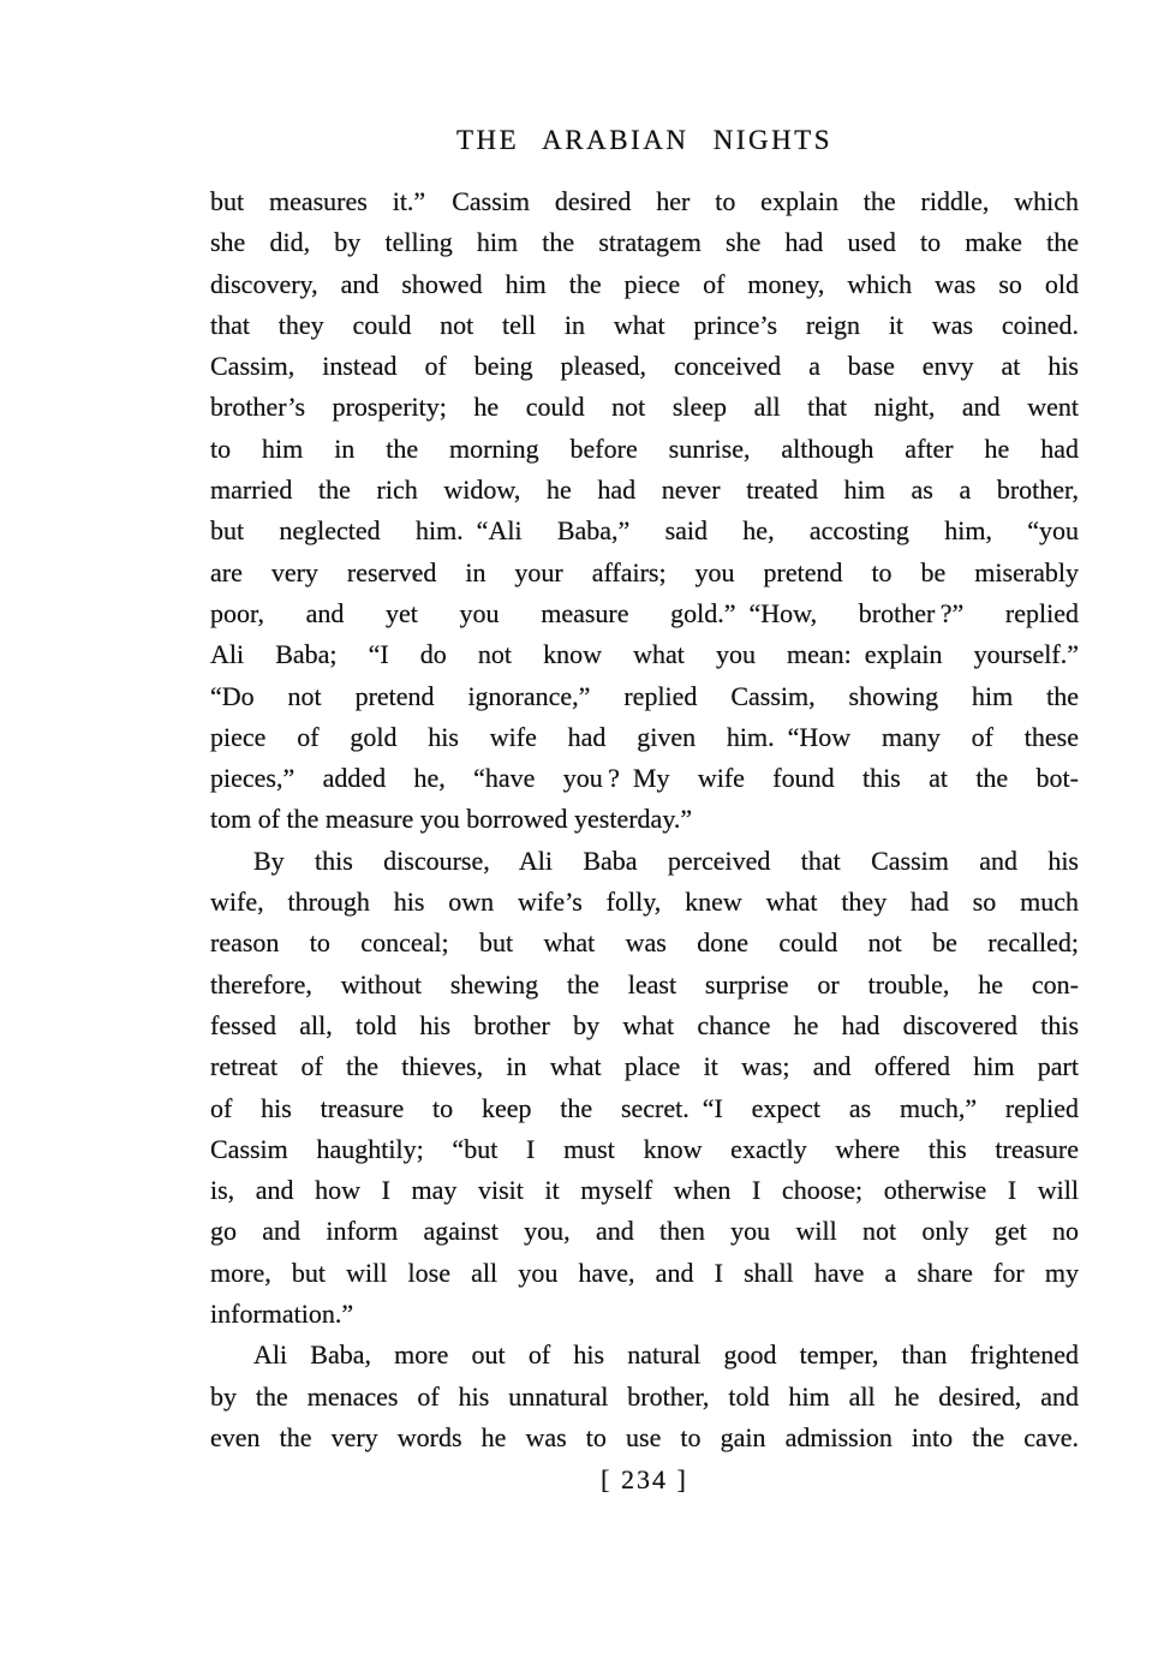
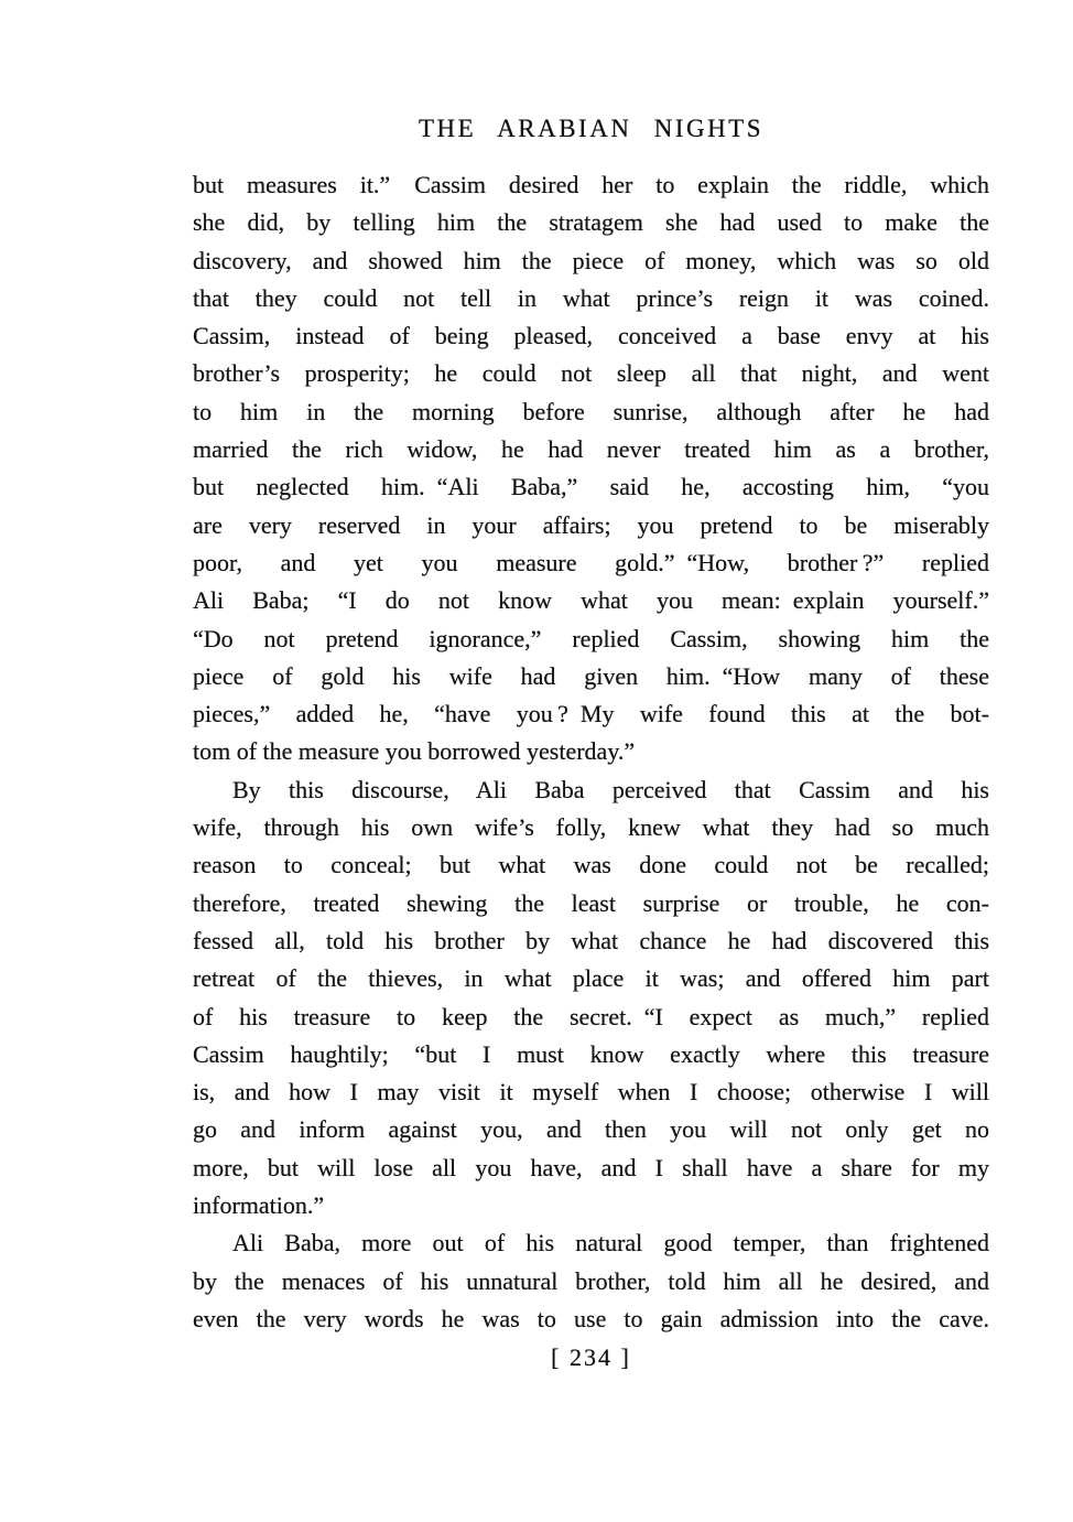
  THE ARABIAN NIGHTS
  but measures it.” Cassim desired her to explain the riddle, which
  she did, by telling him the stratagem she had used to make the
  discovery, and showed him the piece of money, which was so old
  that they could not tell in what prince’s reign it was coined.
  Cassim, instead of being pleased, conceived a base envy at his
  brother’s prosperity; he could not sleep all that night, and went
  to him in the morning before sunrise, although after he had
  married the rich widow, he had never treated him as a brother,
  but neglected him. “Ali Baba,” said he, accosting him, “you
  are very reserved in your affairs; you pretend to be miserably
  poor, and yet you measure gold.” “How, brother ?” replied
  Ali Baba; “I do not know what you mean: explain yourself.”
  “Do not pretend ignorance,” replied Cassim, showing him the
  piece of gold his wife had given him. “How many of these
  pieces,” added he, “have you ? My wife found this at the bot-
  tom of the measure you borrowed yesterday.”
  By this discourse, Ali Baba perceived that Cassim and his
  wife, through his own wife’s folly, knew what they had so much
  reason to conceal; but what was done could not be recalled;
- therefore, without shewing the least surprise or trouble, he con-
+ therefore, treated shewing the least surprise or trouble, he con-
  fessed all, told his brother by what chance he had discovered this
  retreat of the thieves, in what place it was; and offered him part
  of his treasure to keep the secret. “I expect as much,” replied
  Cassim haughtily; “but I must know exactly where this treasure
  is, and how I may visit it myself when I choose; otherwise I will
  go and inform against you, and then you will not only get no
  more, but will lose all you have, and I shall have a share for my
  information.”
  Ali Baba, more out of his natural good temper, than frightened
  by the menaces of his unnatural brother, told him all he desired, and
  even the very words he was to use to gain admission into the cave.
  [ 234 ]
